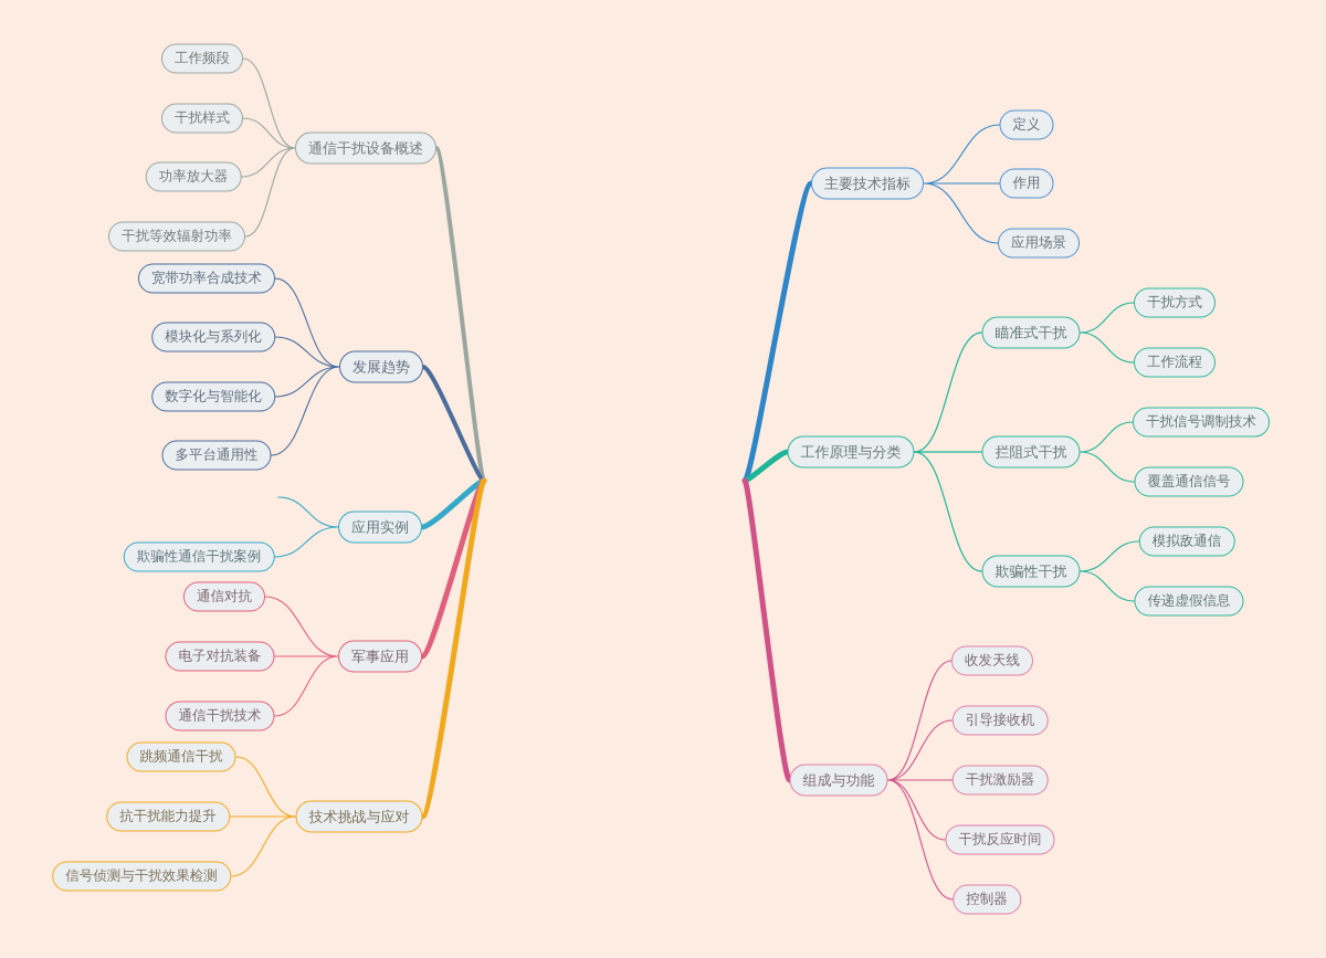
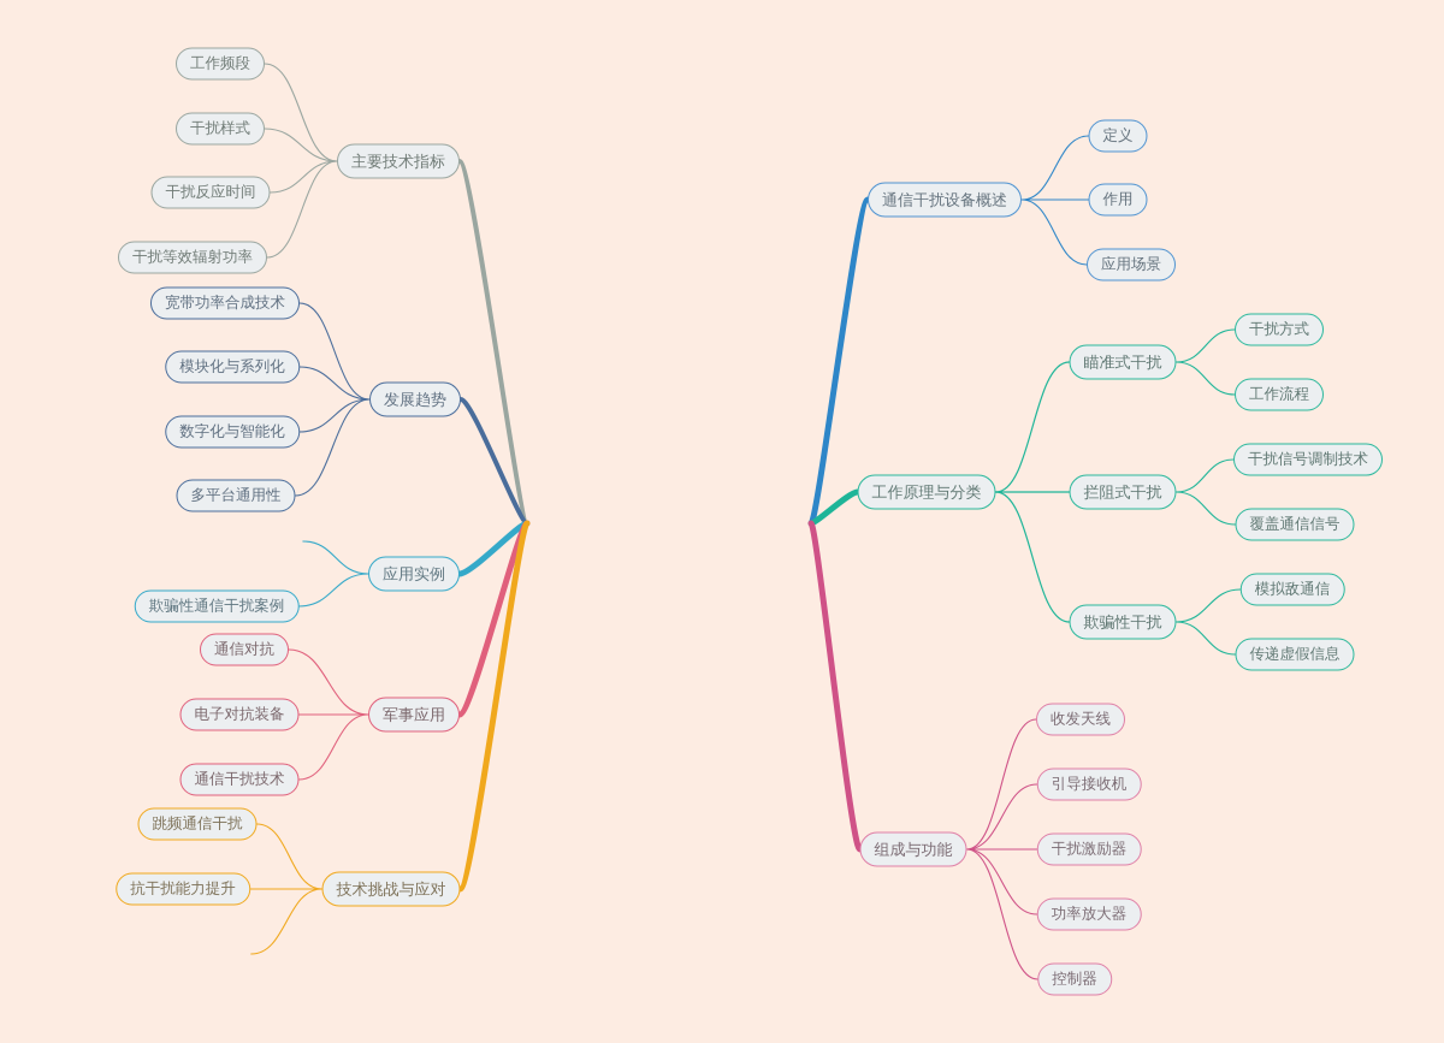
- 通信干扰设备概述
+ 主要技术指标
  工作频段
  干扰样式
- 功率放大器
+ 干扰反应时间
  干扰等效辐射功率
  发展趋势
  宽带功率合成技术
  模块化与系列化
  数字化与智能化
  多平台通用性
  应用实例
  欺骗性通信干扰案例
  军事应用
  通信对抗
  电子对抗装备
  通信干扰技术
  技术挑战与应对
  跳频通信干扰
  抗干扰能力提升
- 信号侦测与干扰效果检测
- 主要技术指标
+ 通信干扰设备概述
  定义
  作用
  应用场景
  工作原理与分类
  瞄准式干扰
  干扰方式
  工作流程
  拦阻式干扰
  干扰信号调制技术
  覆盖通信信号
  欺骗性干扰
  模拟敌通信
  传递虚假信息
  组成与功能
  收发天线
  引导接收机
  干扰激励器
- 干扰反应时间
+ 功率放大器
  控制器
